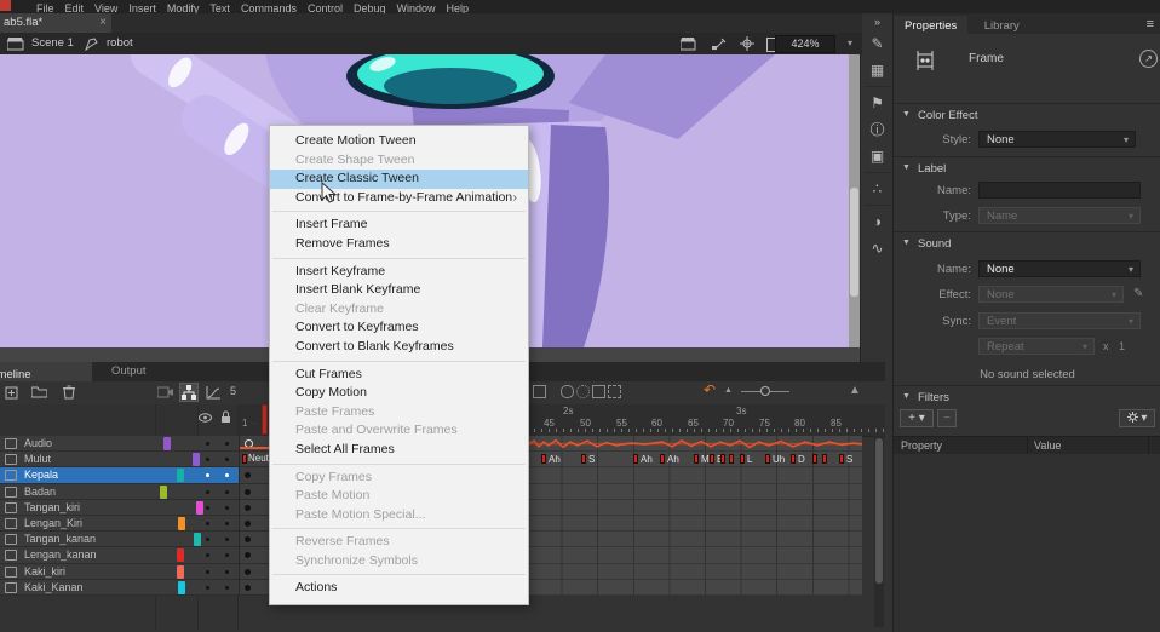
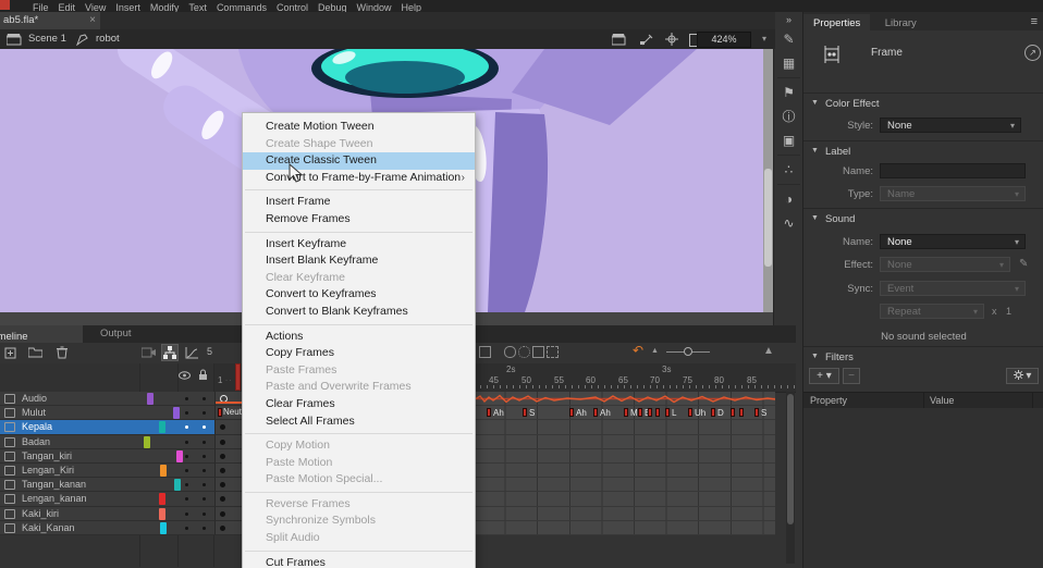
  File Edit View Insert Modify Text Commands Control Debug Window Help
  ab5.fla*
  ×
  Scene 1
  robot
  424%
  ▾
  »
  ✎
  ▦
  ⚑
  ⓘ
  ▣
  ∴
  ◑
  ∿
  meline
  Output
  5
  ↶
  ▲
  1
  45
  50
  55
  60
  65
  70
  75
  80
  85
  2s
  3s
  Audio
  Mulut
  Neut
  Ah
  S
  Ah
  Ah
  M
  L
  Uh
  D
  S
  Kepala
  Badan
  Tangan_kiri
  Lengan_Kiri
  Tangan_kanan
  Lengan_kanan
  Kaki_kiri
  Kaki_Kanan
  Create Motion Tween
  Create Shape Tween
  Create Classic Tween
  Conrt to Frame-by-Frame Animation
  ›
  Insert Frame
  Remove Frames
  Insert Keyframe
  Insert Blank Keyframe
  Clear Keyframe
  Convert to Keyframes
  Convert to Blank Keyframes
- Cut Frames
+ Actions
- Copy Motion
+ Copy Frames
  Paste Frames
  Paste and Overwrite Frames
+ Clear Frames
  Select All Frames
- Copy Frames
+ Copy Motion
  Paste Motion
  Paste Motion Special...
  Reverse Frames
  Synchronize Symbols
+ Split Audio
- Actions
+ Cut Frames
  Properties Library
  ≡
  Frame
  ↗
  Color Effect
  Style:
  None
  ▾
  Label
  Name:
  Type:
  Name
  ▾
  Sound
  Name:
  None
  ▾
  Effect:
  None
  ▾
  ✎
  Sync:
  Event
  ▾
  Repeat
  ▾
  x
  1
  No sound selected
  Filters
  + ▾
  −
  ▾
  Property
  Value
